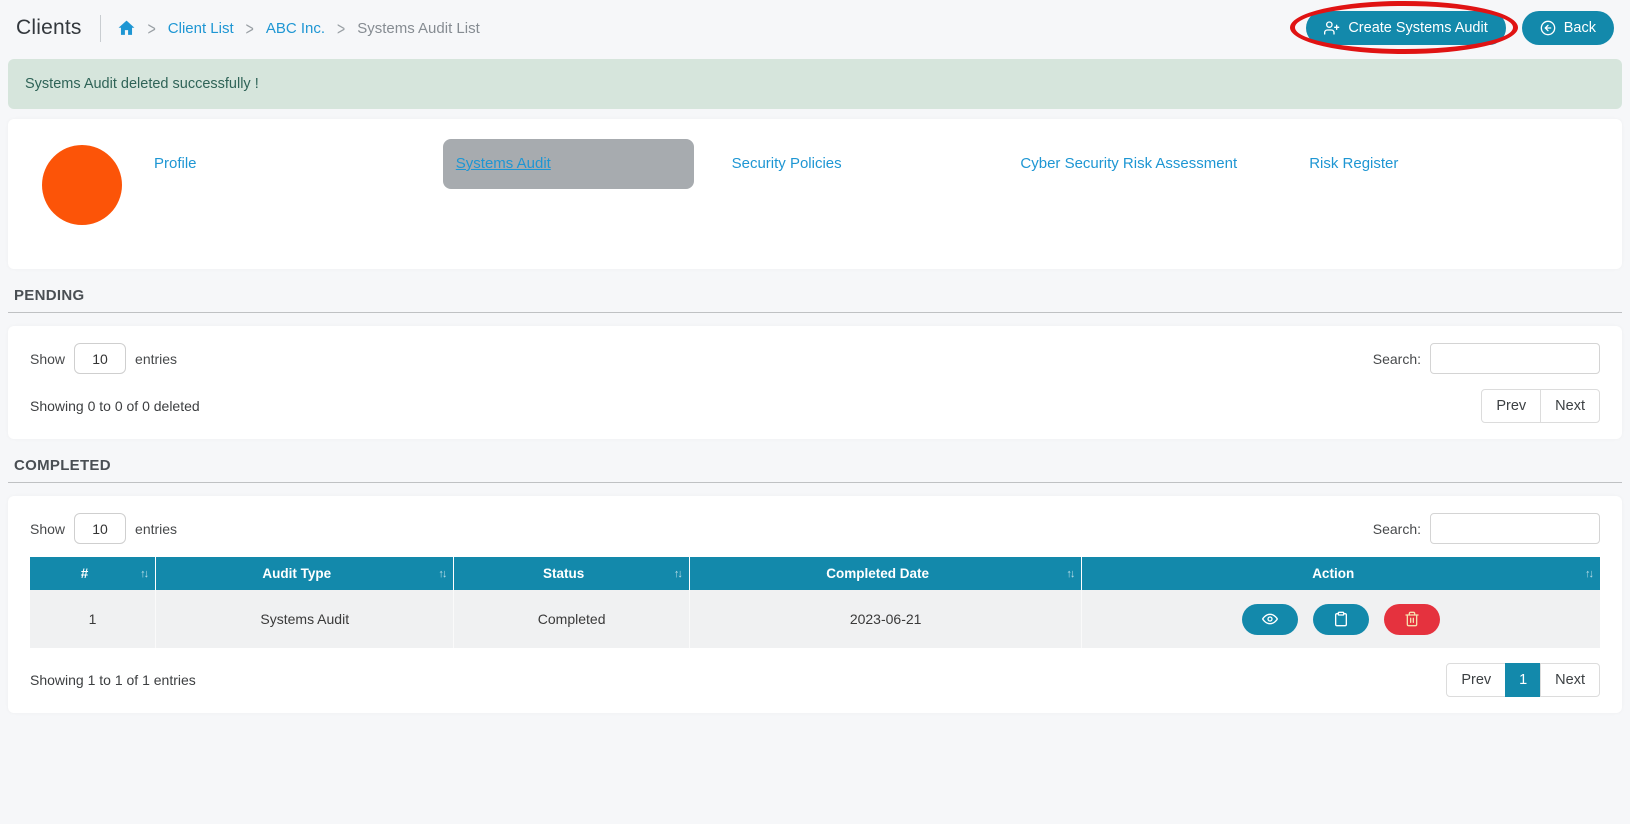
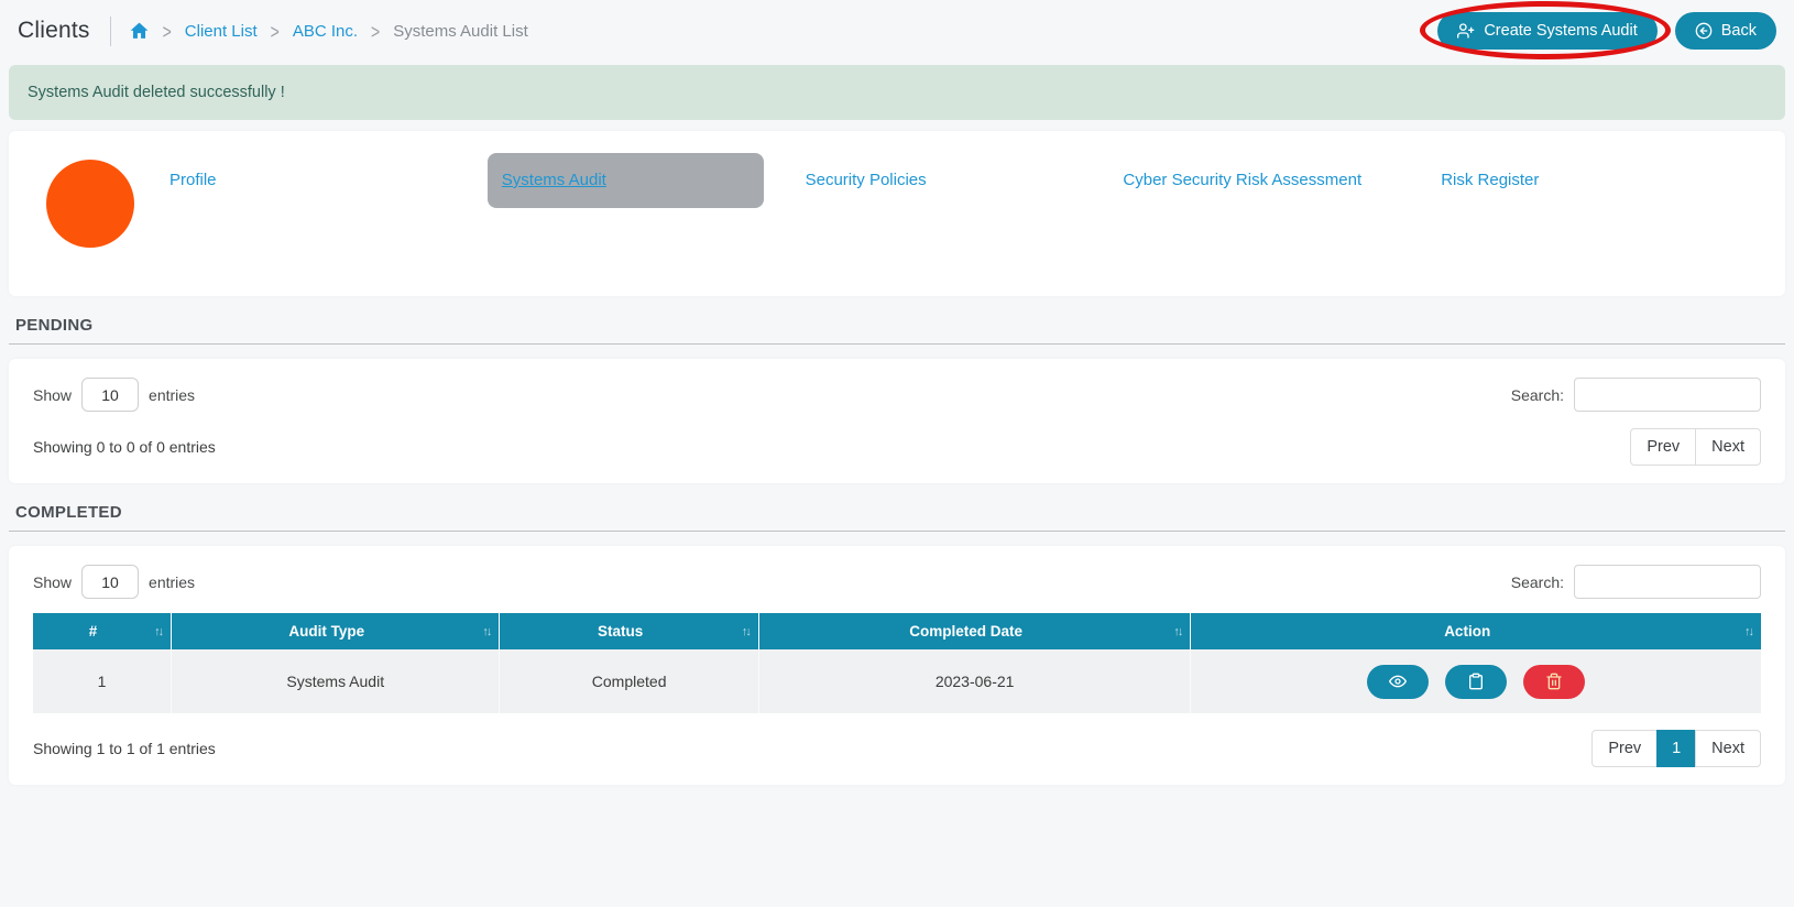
  Clients
  >
  Client List
  >
  ABC Inc.
  >
  Systems Audit List
  Create Systems Audit
  Back
  Systems Audit deleted successfully !
  Profile
  Systems Audit
  Security Policies
  Cyber Security Risk Assessment
  Risk Register
  PENDING
  Show
  10
  entries
  Search:
- Showing 0 to 0 of 0 deleted
+ Showing 0 to 0 of 0 entries
  Prev
  Next
  COMPLETED
  Show
  10
  entries
  Search:
  # ↑↓	Audit Type ↑↓	Status ↑↓	Completed Date ↑↓	Action ↑↓
  1	Systems Audit	Completed	2023-06-21
  Showing 1 to 1 of 1 entries
  Prev
  1
  Next
